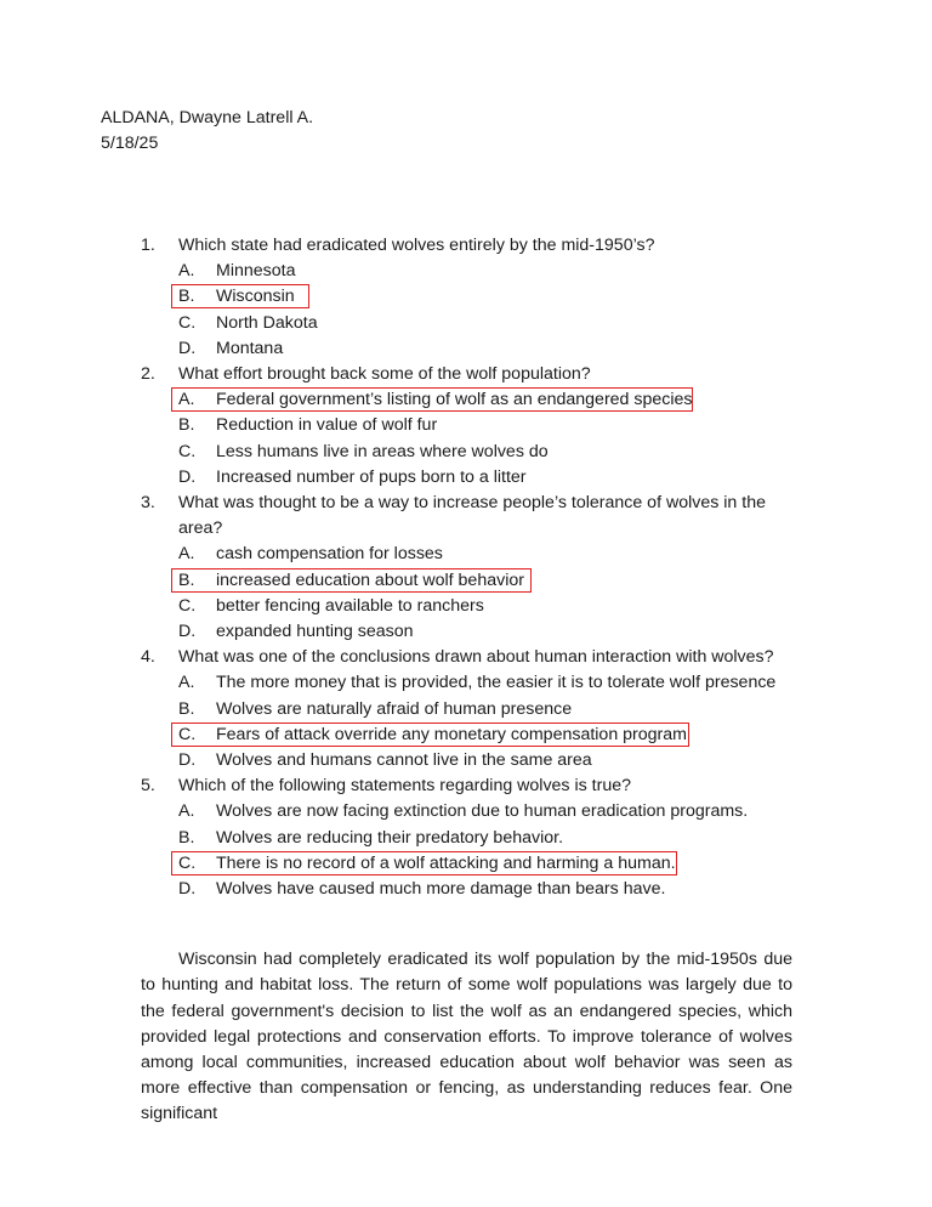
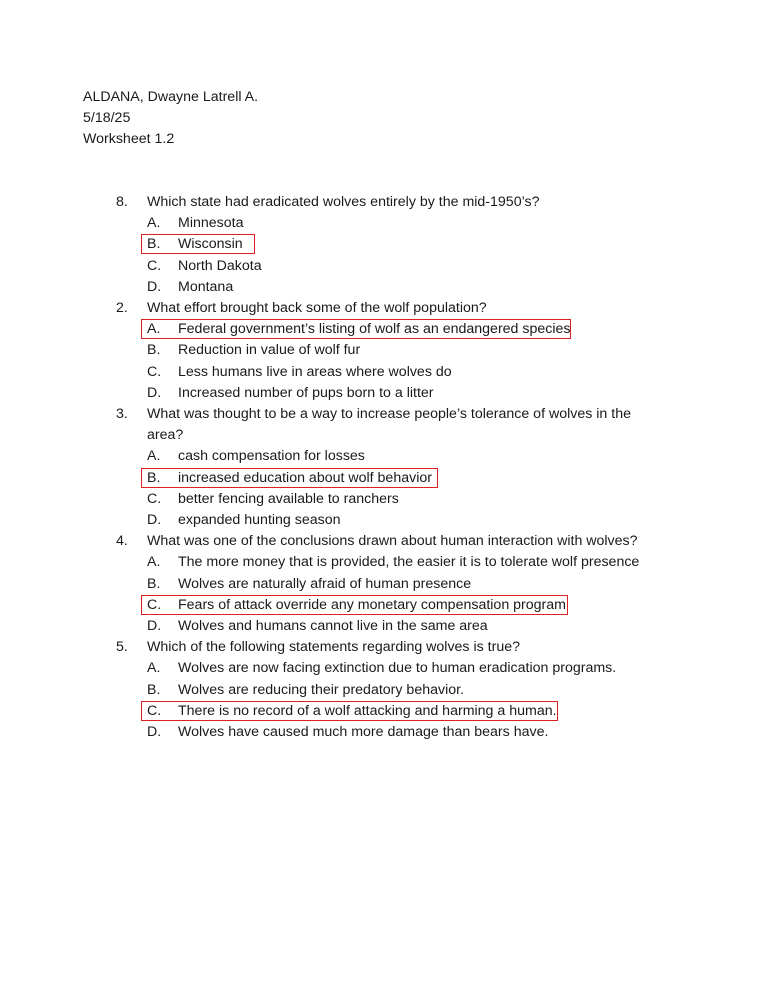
  ALDANA, Dwayne Latrell A.
  5/18/25
+ Worksheet 1.2
- 1.
+ 8.
  Which state had eradicated wolves entirely by the mid-1950’s?
  A.
  Minnesota
  B.
  Wisconsin
  C.
  North Dakota
  D.
  Montana
  2.
  What effort brought back some of the wolf population?
  A.
  Federal government’s listing of wolf as an endangered species
  B.
  Reduction in value of wolf fur
  C.
  Less humans live in areas where wolves do
  D.
  Increased number of pups born to a litter
  3.
  What was thought to be a way to increase people’s tolerance of wolves in the area?
  A.
  cash compensation for losses
  B.
  increased education about wolf behavior
  C.
  better fencing available to ranchers
  D.
  expanded hunting season
  4.
  What was one of the conclusions drawn about human interaction with wolves?
  A.
  The more money that is provided, the easier it is to tolerate wolf presence
  B.
  Wolves are naturally afraid of human presence
  C.
  Fears of attack override any monetary compensation program
  D.
  Wolves and humans cannot live in the same area
  5.
  Which of the following statements regarding wolves is true?
  A.
  Wolves are now facing extinction due to human eradication programs.
  B.
  Wolves are reducing their predatory behavior.
  C.
  There is no record of a wolf attacking and harming a human.
  D.
  Wolves have caused much more damage than bears have.
- Wisconsin had completely eradicated its wolf population by the mid-1950s due to hunting and habitat loss. The return of some wolf populations was largely due to the federal government's decision to list the wolf as an endangered species, which provided legal protections and conservation efforts. To improve tolerance of wolves among local communities, increased education about wolf behavior was seen as more effective than compensation or fencing, as understanding reduces fear. One significant
